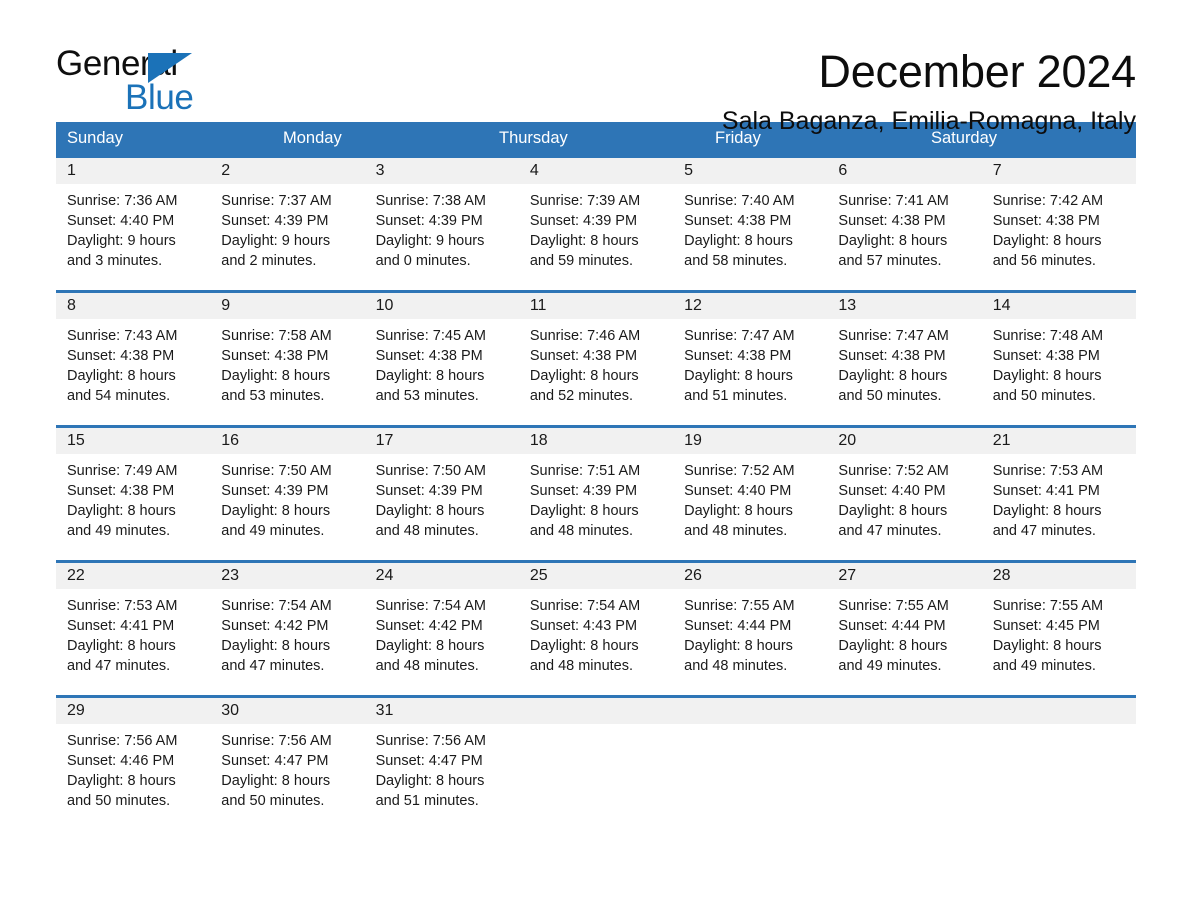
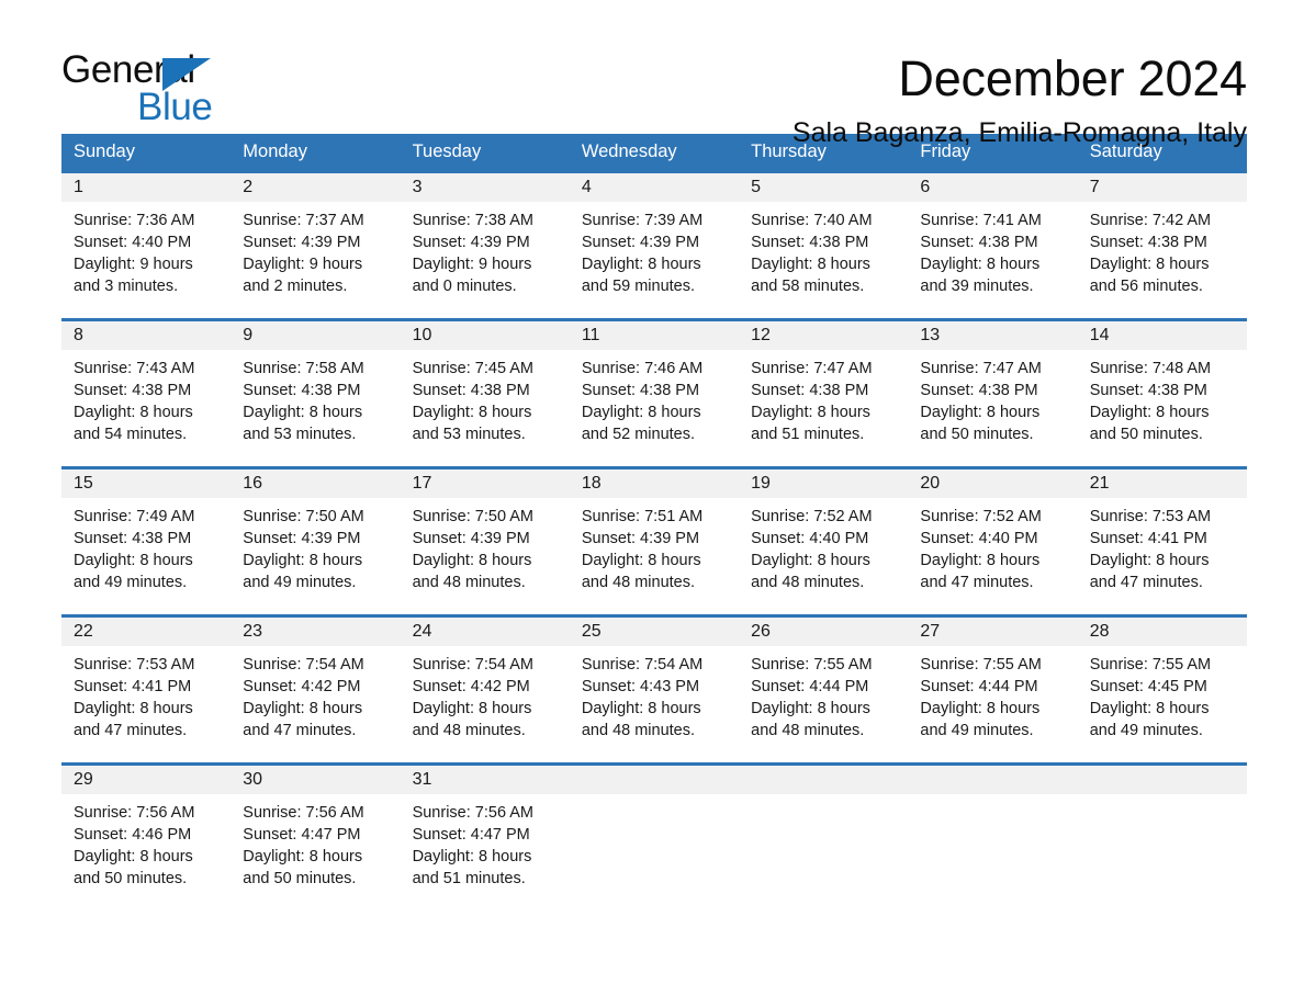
  General
  Blue
  December 2024
  Sala Baganza, Emilia-Romagna, Italy
  Sunday
  Monday
+ Tuesday
+ Wednesday
  Thursday
  Friday
  Saturday
  1
  Sunrise: 7:36 AM
  Sunset: 4:40 PM
  Daylight: 9 hours
  and 3 minutes.
  2
  Sunrise: 7:37 AM
  Sunset: 4:39 PM
  Daylight: 9 hours
  and 2 minutes.
  3
  Sunrise: 7:38 AM
  Sunset: 4:39 PM
  Daylight: 9 hours
  and 0 minutes.
  4
  Sunrise: 7:39 AM
  Sunset: 4:39 PM
  Daylight: 8 hours
  and 59 minutes.
  5
  Sunrise: 7:40 AM
  Sunset: 4:38 PM
  Daylight: 8 hours
  and 58 minutes.
  6
  Sunrise: 7:41 AM
  Sunset: 4:38 PM
  Daylight: 8 hours
- and 57 minutes.
+ and 39 minutes.
  7
  Sunrise: 7:42 AM
  Sunset: 4:38 PM
  Daylight: 8 hours
  and 56 minutes.
  8
  Sunrise: 7:43 AM
  Sunset: 4:38 PM
  Daylight: 8 hours
  and 54 minutes.
  9
  Sunrise: 7:58 AM
  Sunset: 4:38 PM
  Daylight: 8 hours
  and 53 minutes.
  10
  Sunrise: 7:45 AM
  Sunset: 4:38 PM
  Daylight: 8 hours
  and 53 minutes.
  11
  Sunrise: 7:46 AM
  Sunset: 4:38 PM
  Daylight: 8 hours
  and 52 minutes.
  12
  Sunrise: 7:47 AM
  Sunset: 4:38 PM
  Daylight: 8 hours
  and 51 minutes.
  13
  Sunrise: 7:47 AM
  Sunset: 4:38 PM
  Daylight: 8 hours
  and 50 minutes.
  14
  Sunrise: 7:48 AM
  Sunset: 4:38 PM
  Daylight: 8 hours
  and 50 minutes.
  15
  Sunrise: 7:49 AM
  Sunset: 4:38 PM
  Daylight: 8 hours
  and 49 minutes.
  16
  Sunrise: 7:50 AM
  Sunset: 4:39 PM
  Daylight: 8 hours
  and 49 minutes.
  17
  Sunrise: 7:50 AM
  Sunset: 4:39 PM
  Daylight: 8 hours
  and 48 minutes.
  18
  Sunrise: 7:51 AM
  Sunset: 4:39 PM
  Daylight: 8 hours
  and 48 minutes.
  19
  Sunrise: 7:52 AM
  Sunset: 4:40 PM
  Daylight: 8 hours
  and 48 minutes.
  20
  Sunrise: 7:52 AM
  Sunset: 4:40 PM
  Daylight: 8 hours
  and 47 minutes.
  21
  Sunrise: 7:53 AM
  Sunset: 4:41 PM
  Daylight: 8 hours
  and 47 minutes.
  22
  Sunrise: 7:53 AM
  Sunset: 4:41 PM
  Daylight: 8 hours
  and 47 minutes.
  23
  Sunrise: 7:54 AM
  Sunset: 4:42 PM
  Daylight: 8 hours
  and 47 minutes.
  24
  Sunrise: 7:54 AM
  Sunset: 4:42 PM
  Daylight: 8 hours
  and 48 minutes.
  25
  Sunrise: 7:54 AM
  Sunset: 4:43 PM
  Daylight: 8 hours
  and 48 minutes.
  26
  Sunrise: 7:55 AM
  Sunset: 4:44 PM
  Daylight: 8 hours
  and 48 minutes.
  27
  Sunrise: 7:55 AM
  Sunset: 4:44 PM
  Daylight: 8 hours
  and 49 minutes.
  28
  Sunrise: 7:55 AM
  Sunset: 4:45 PM
  Daylight: 8 hours
  and 49 minutes.
  29
  Sunrise: 7:56 AM
  Sunset: 4:46 PM
  Daylight: 8 hours
  and 50 minutes.
  30
  Sunrise: 7:56 AM
  Sunset: 4:47 PM
  Daylight: 8 hours
  and 50 minutes.
  31
  Sunrise: 7:56 AM
  Sunset: 4:47 PM
  Daylight: 8 hours
  and 51 minutes.
